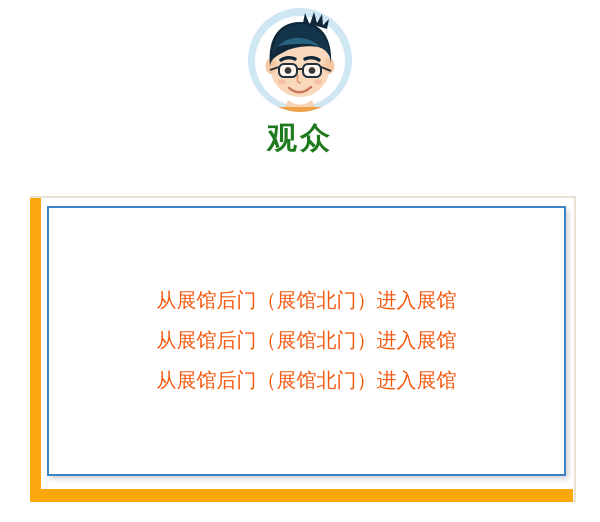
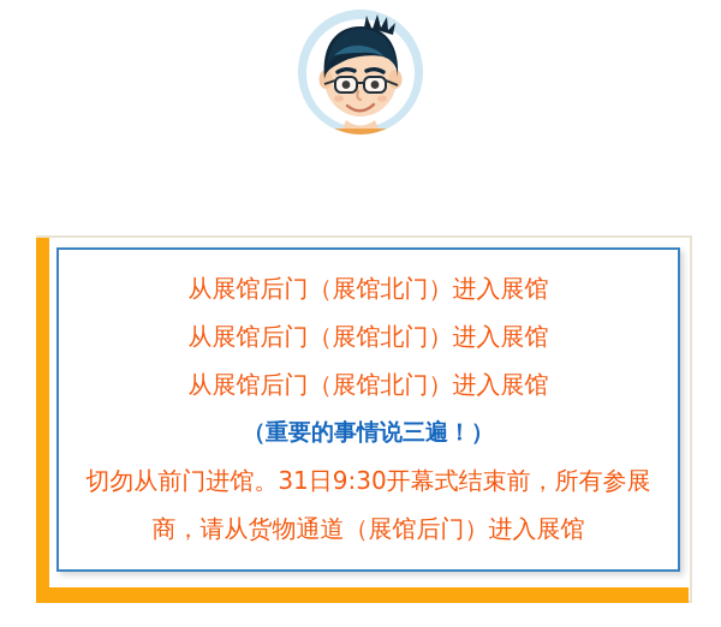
- 观众
  从展馆后门（展馆北门）进入展馆
  从展馆后门（展馆北门）进入展馆
  从展馆后门（展馆北门）进入展馆
+ （重要的事情说三遍！）
+ 切勿从前门进馆。31日9:30开幕式结束前，所有参展
+ 商，请从货物通道（展馆后门）进入展馆
